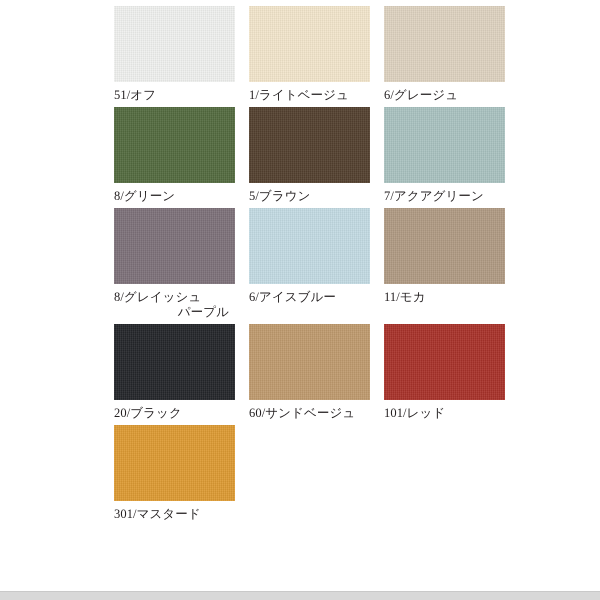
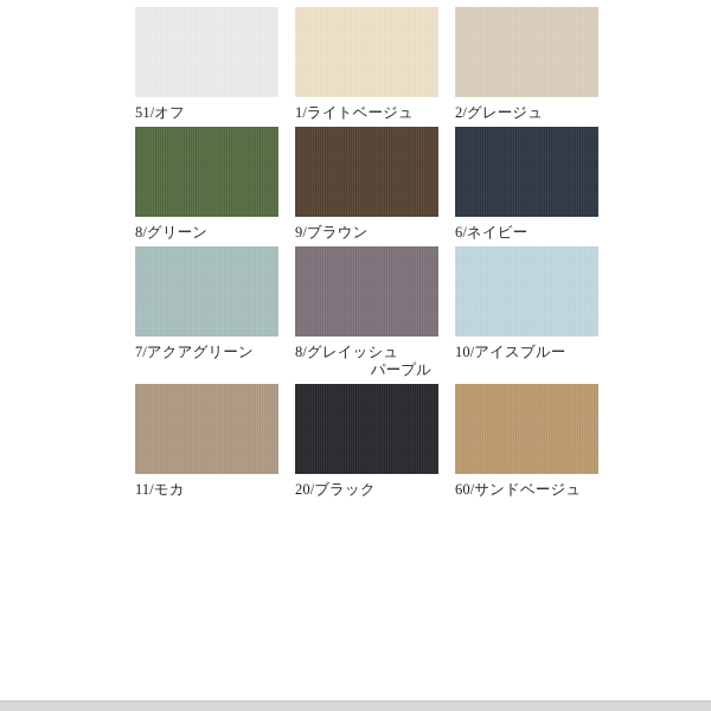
  51/オフ
  1/ライトベージュ
- 6/グレージュ
+ 2/グレージュ
  8/グリーン
- 5/ブラウン
+ 9/ブラウン
+ 6/ネイビー
  7/アクアグリーン
  8/グレイッシュ
  パープル
- 6/アイスブルー
+ 10/アイスブルー
  11/モカ
  20/ブラック
  60/サンドベージュ
- 101/レッド
- 301/マスタード
